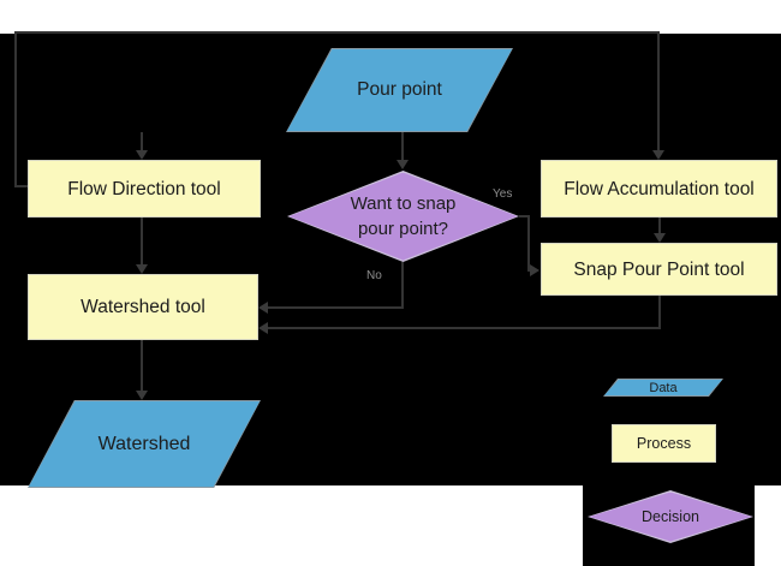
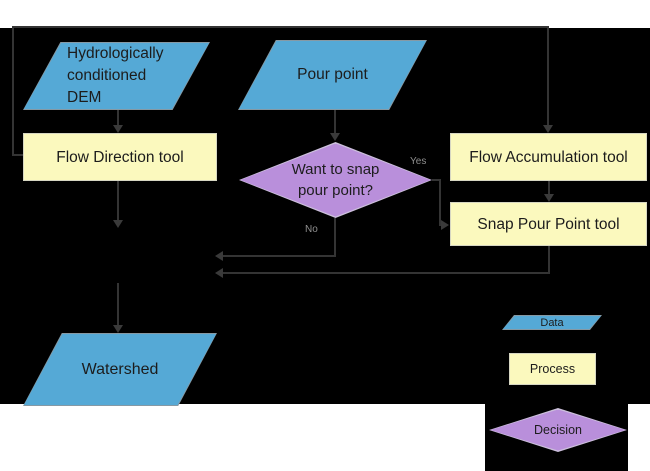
+ Hydrologically
+ conditioned
+ DEM
  Pour point
  Flow Direction tool
  Flow Accumulation tool
  Snap Pour Point tool
  Want to snap
  pour point?
  Yes
  No
- Watershed tool
  Watershed
  Data
  Process
  Decision
